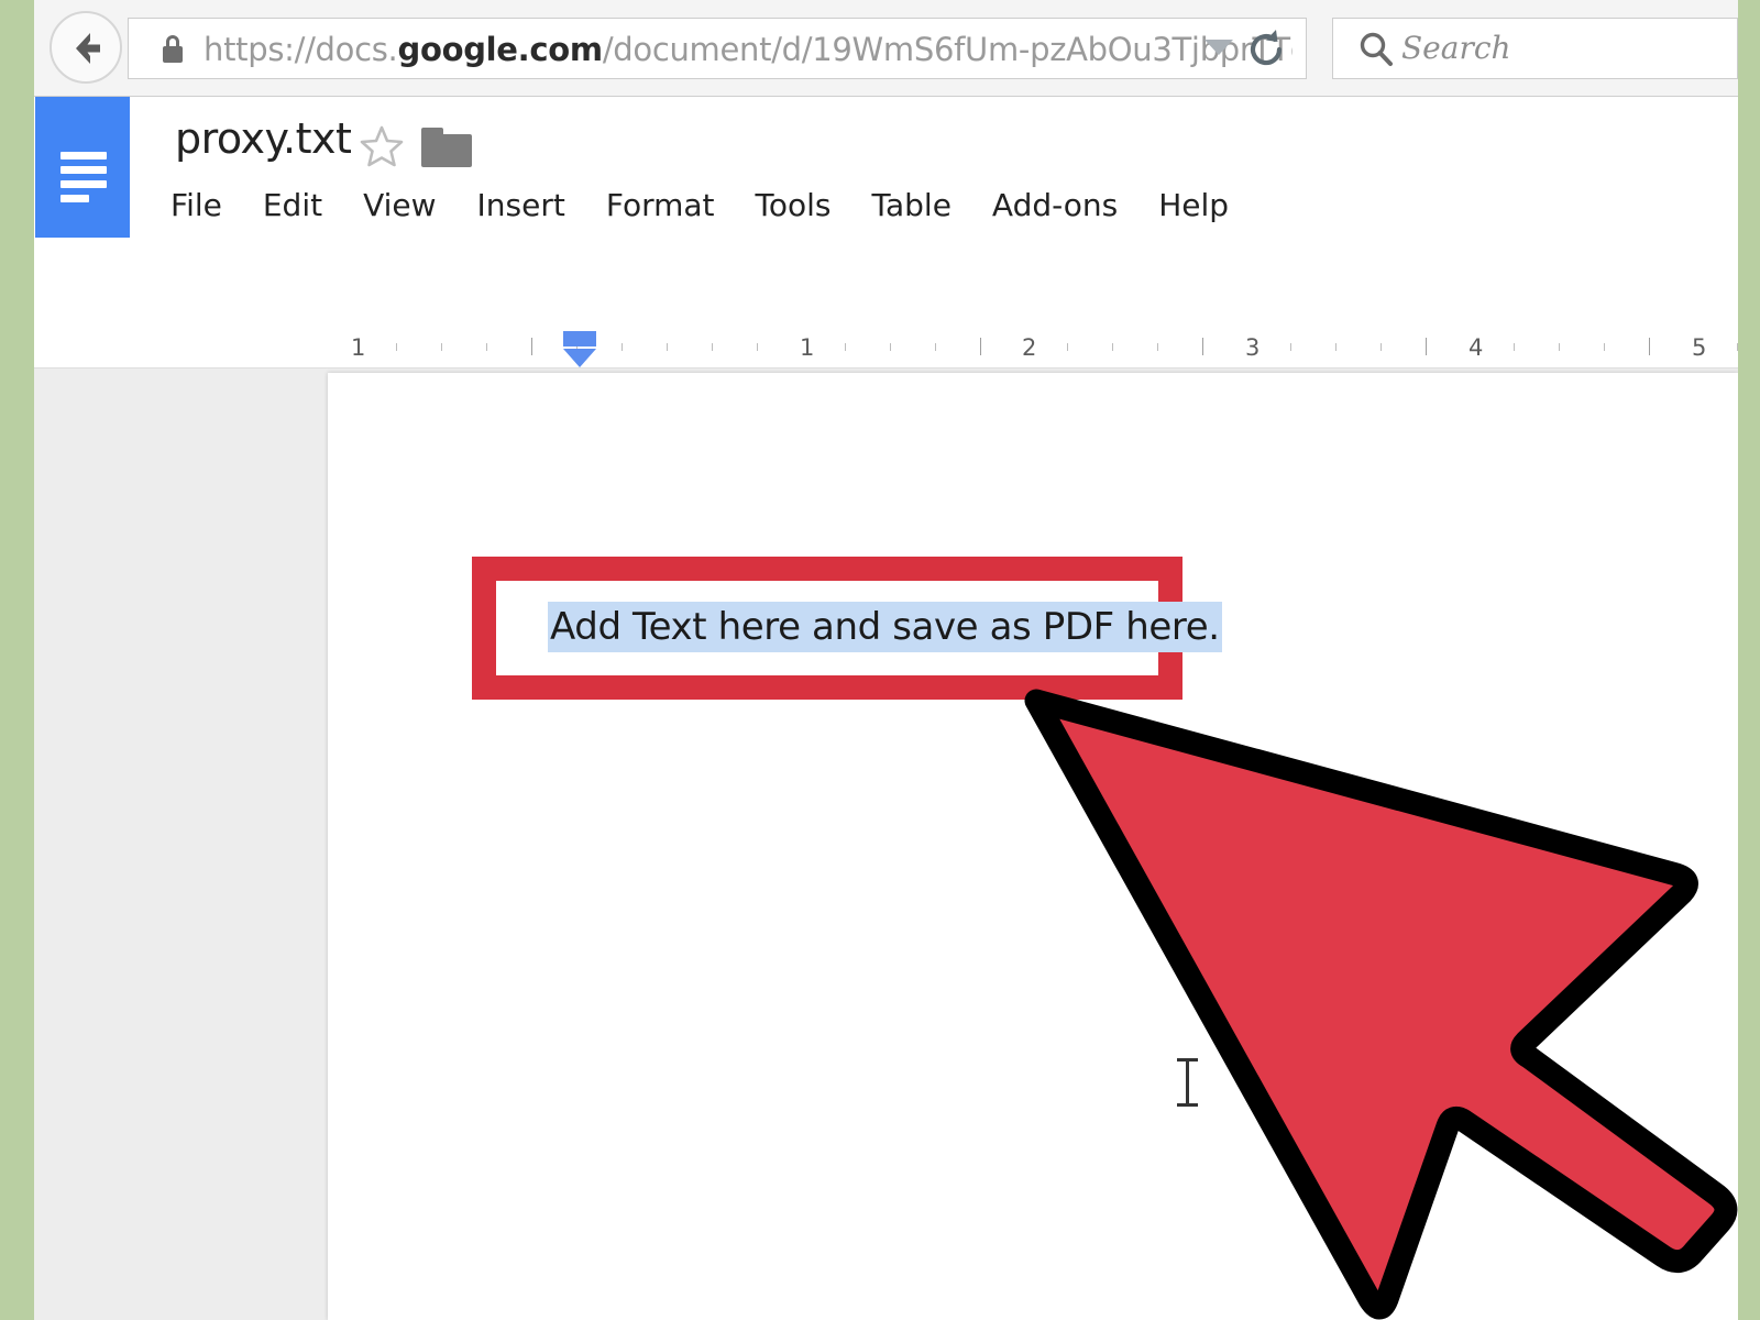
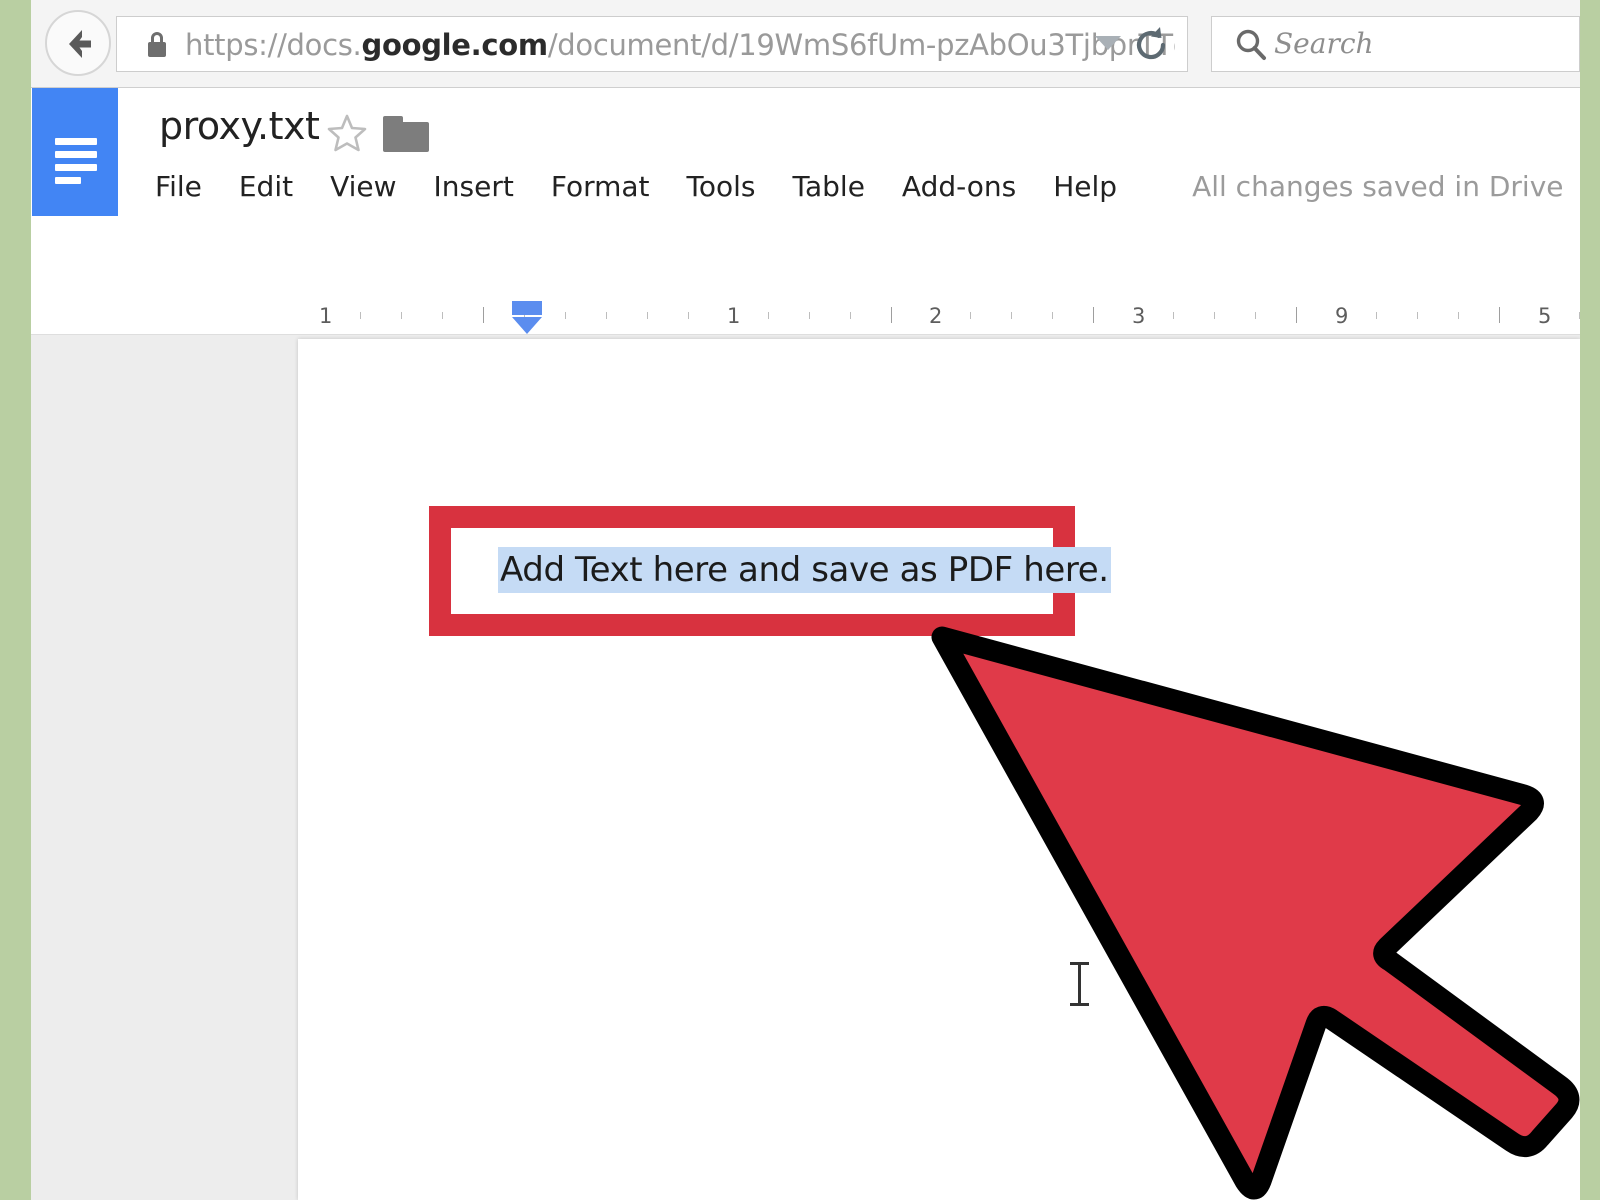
  https://docs.google.com/document/d/19WmS6fUm-pzAbOu3TjbprT
  Search
  proxy.txt
  File
  Edit
  View
  Insert
  Format
  Tools
  Table
  Add-ons
  Help
+ All changes saved in Drive
  1
  1
  2
  3
- 4
+ 9
  5
  Add Text here and save as PDF here.
